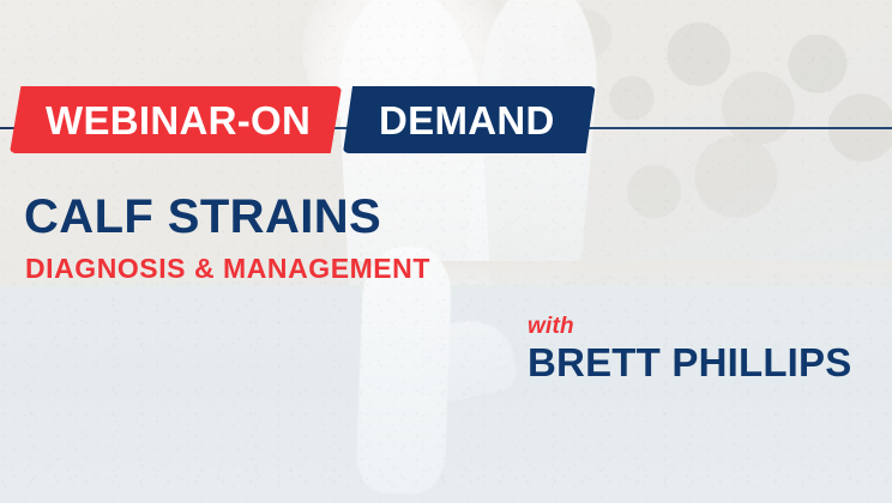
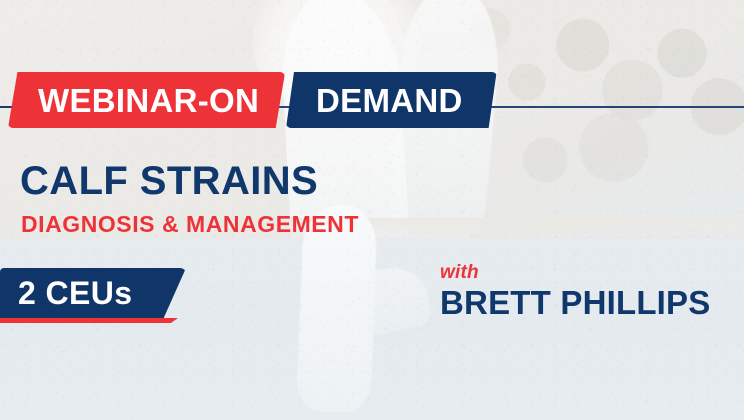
  WEBINAR-ON
  DEMAND
  CALF STRAINS
  DIAGNOSIS & MANAGEMENT
+ 2 CEUs
  with
  BRETT PHILLIPS
